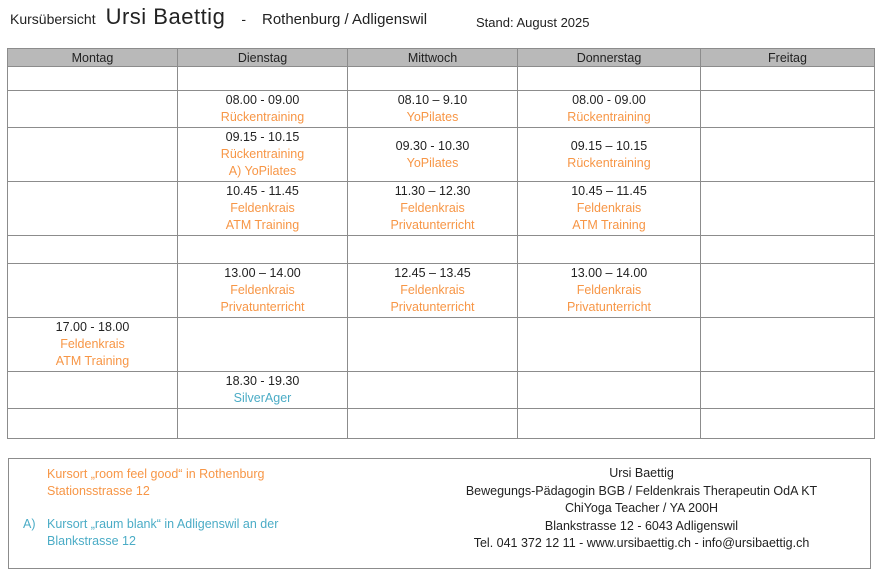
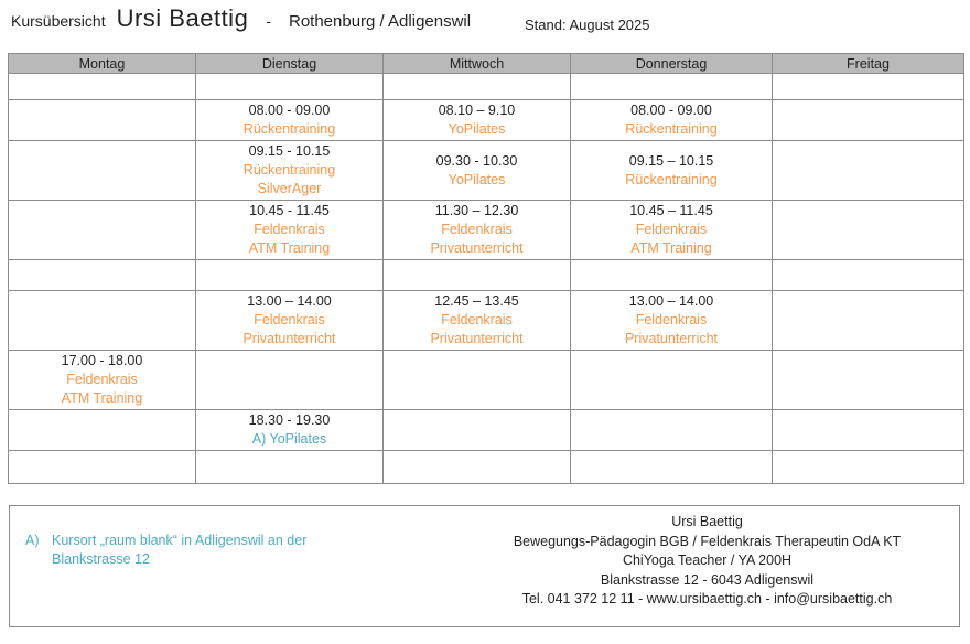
  Kursübersicht
  Ursi Baettig
  -
  Rothenburg / Adligenswil
  Stand: August 2025
  Montag	Dienstag	Mittwoch	Donnerstag	Freitag
  	08.00 - 09.00 Rückentraining	08.10 – 9.10 YoPilates	08.00 - 09.00 Rückentraining
- 	09.15 - 10.15 Rückentraining A) YoPilates	09.30 - 10.30 YoPilates	09.15 – 10.15 Rückentraining
+ 	09.15 - 10.15 Rückentraining SilverAger	09.30 - 10.30 YoPilates	09.15 – 10.15 Rückentraining
  	10.45 - 11.45 Feldenkrais ATM Training	11.30 – 12.30 Feldenkrais Privatunterricht	10.45 – 11.45 Feldenkrais ATM Training
  	13.00 – 14.00 Feldenkrais Privatunterricht	12.45 – 13.45 Feldenkrais Privatunterricht	13.00 – 14.00 Feldenkrais Privatunterricht
  17.00 - 18.00 Feldenkrais ATM Training
- 	18.30 - 19.30 SilverAger
+ 	18.30 - 19.30 A) YoPilates
- Kursort „room feel good“ in Rothenburg
- Stationsstrasse 12
  A)
  Kursort „raum blank“ in Adligenswil an der
  Blankstrasse 12
  Ursi Baettig
  Bewegungs-Pädagogin BGB / Feldenkrais Therapeutin OdA KT
  ChiYoga Teacher / YA 200H
  Blankstrasse 12 - 6043 Adligenswil
  Tel. 041 372 12 11 - www.ursibaettig.ch - info@ursibaettig.ch
